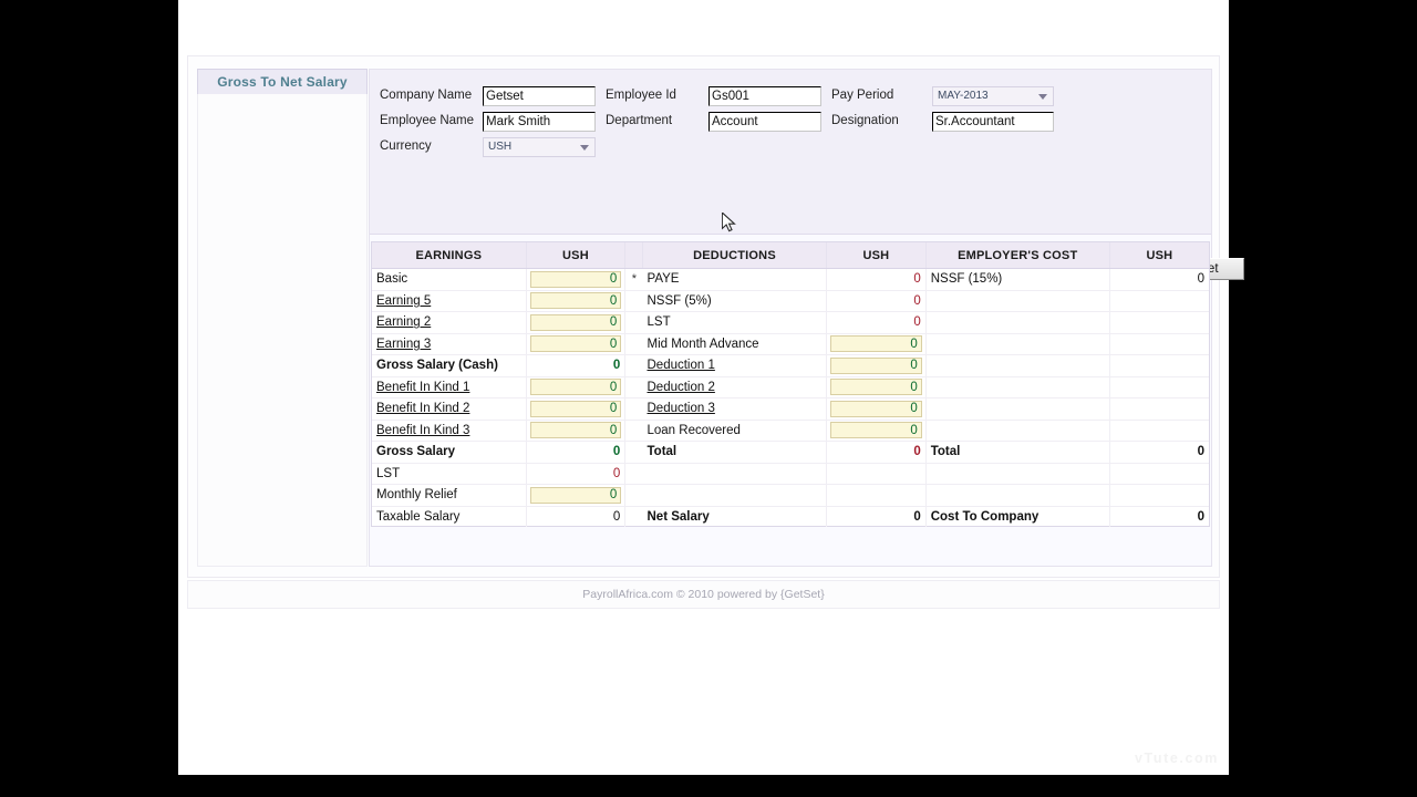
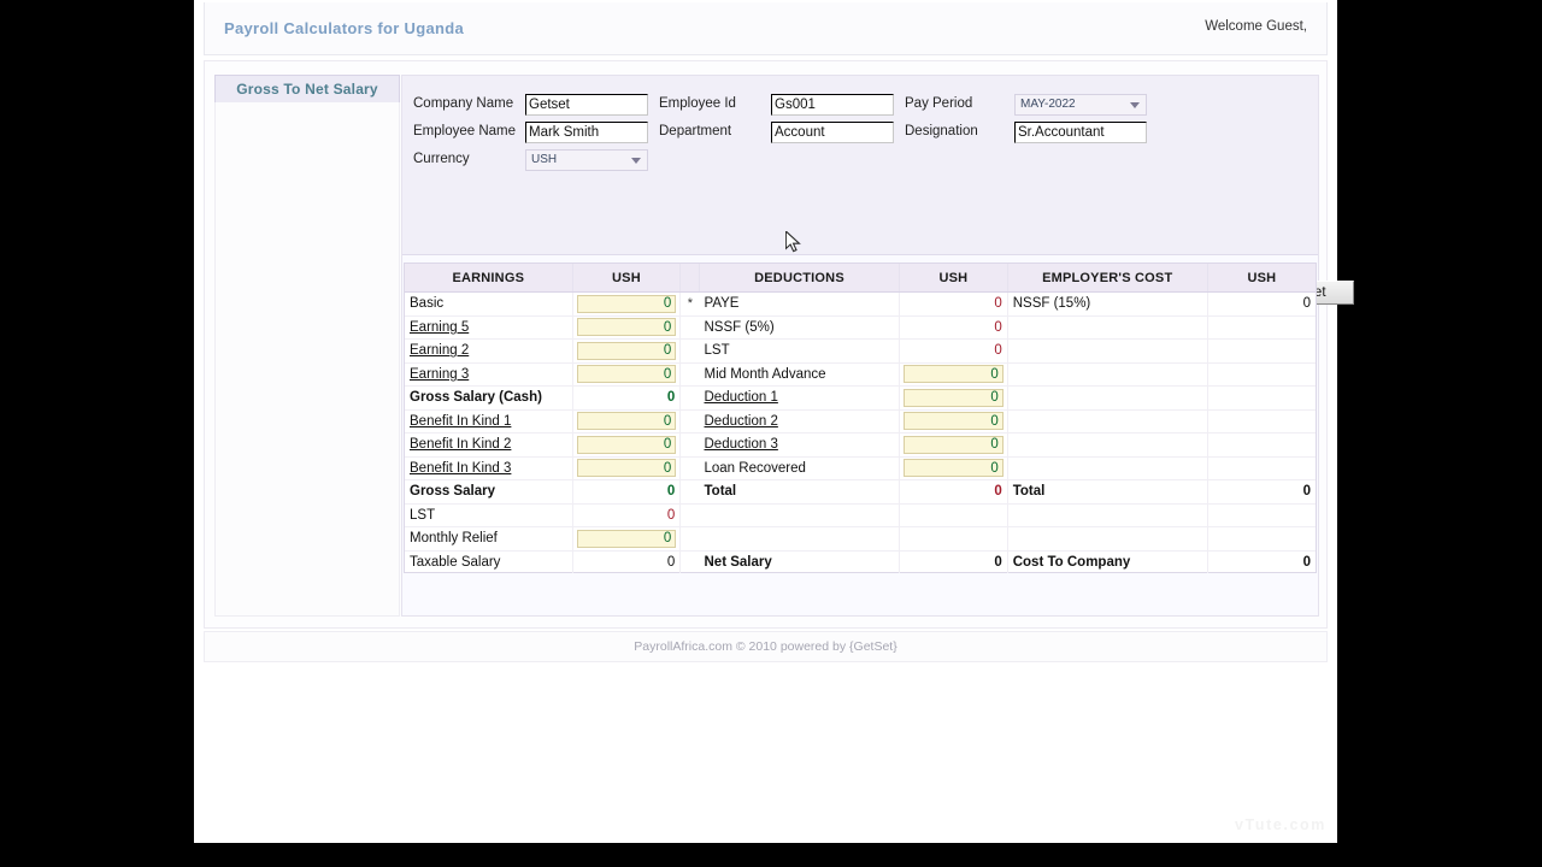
+ Payroll Calculators for Uganda
+ Welcome Guest,
  Gross To Net Salary
  Company Name
  Getset
  Employee Id
  Gs001
  Pay Period
- MAY-2013
+ MAY-2022
  Employee Name
  Mark Smith
  Department
  Account
  Designation
  Sr.Accountant
  Currency
  USH
  EARNINGS	USH		DEDUCTIONS	USH	EMPLOYER'S COST	USH
  Basic	0	*	PAYE	0	NSSF (15%)	0
  Earning 5	0		NSSF (5%)	0
  Earning 2	0		LST	0
  Earning 3	0		Mid Month Advance	0
  Gross Salary (Cash)	0		Deduction 1	0
  Benefit In Kind 1	0		Deduction 2	0
  Benefit In Kind 2	0		Deduction 3	0
  Benefit In Kind 3	0		Loan Recovered	0
  Gross Salary	0		Total	0	Total	0
  LST	0
  Monthly Relief	0
  Taxable Salary	0		Net Salary	0	Cost To Company	0
  PayrollAfrica.com © 2010 powered by {GetSet}
